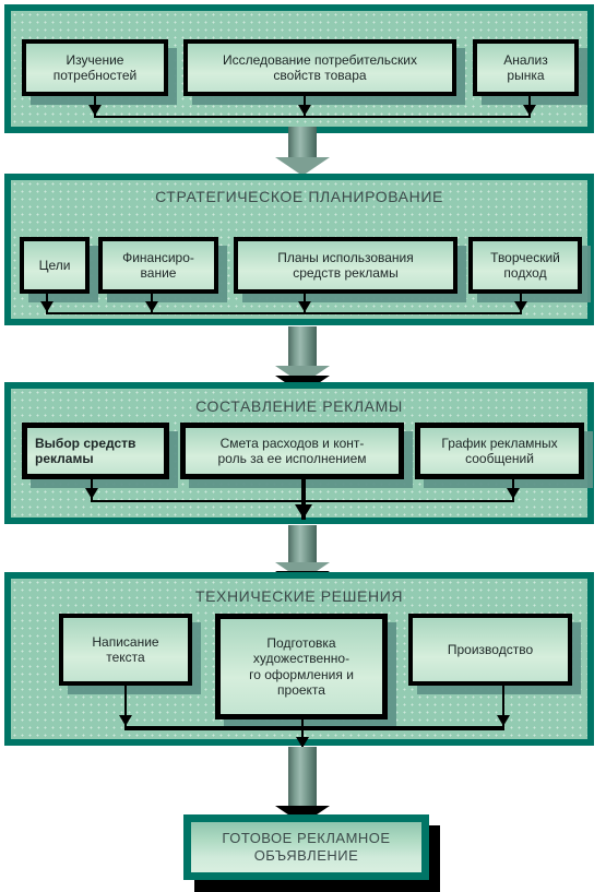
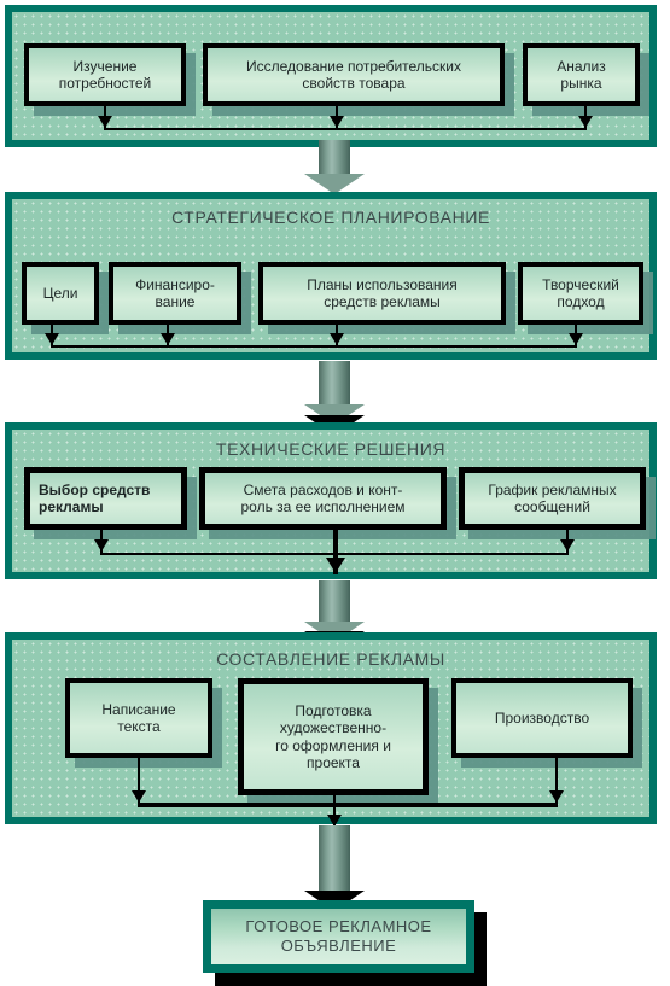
  Изучение
  потребностей
  Исследование потребительских
  свойств товара
  Анализ
  рынка
  СТРАТЕГИЧЕСКОЕ ПЛАНИРОВАНИЕ
  Цели
  Финансиро-
  вание
  Планы использования
  средств рекламы
  Творческий
  подход
- СОСТАВЛЕНИЕ РЕКЛАМЫ
+ ТЕХНИЧЕСКИЕ РЕШЕНИЯ
  Выбор средств
  рекламы
  Смета расходов и конт-
  роль за ее исполнением
  График рекламных
  сообщений
- ТЕХНИЧЕСКИЕ РЕШЕНИЯ
+ СОСТАВЛЕНИЕ РЕКЛАМЫ
  Написание
  текста
  Подготовка
  художественно-
  го оформления и
  проекта
  Производство
  ГОТОВОЕ РЕКЛАМНОЕ
  ОБЪЯВЛЕНИЕ
